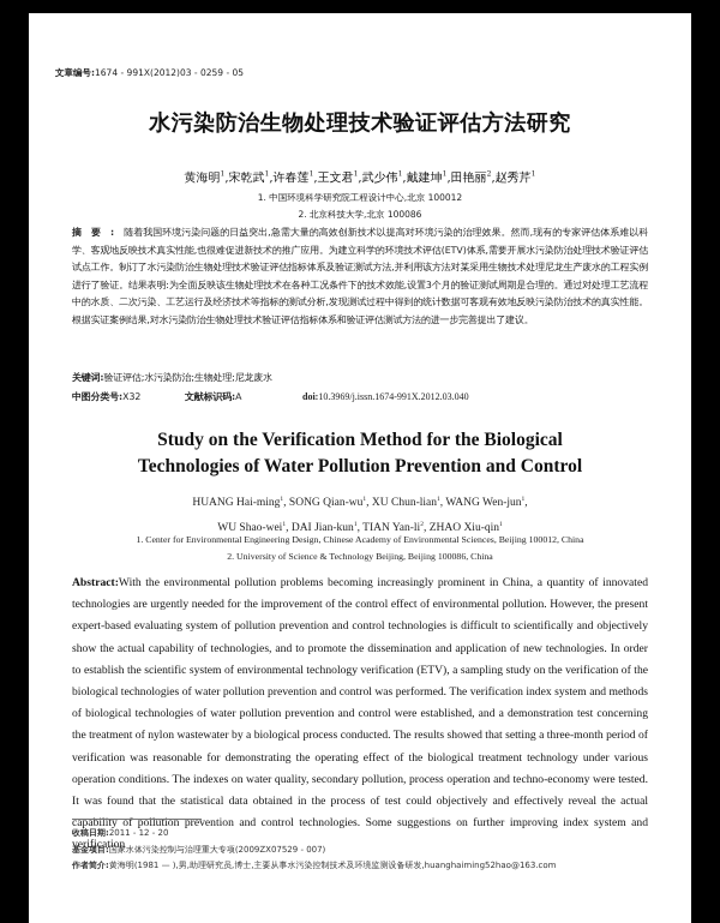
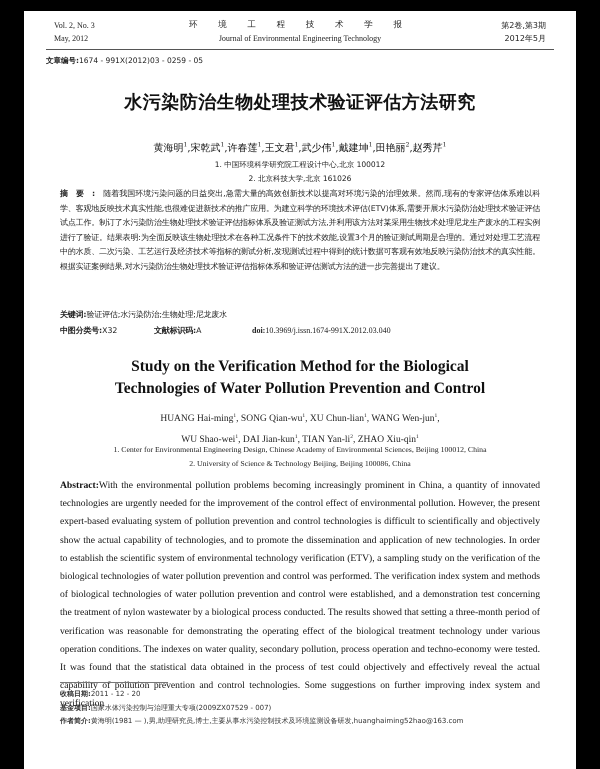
+ Vol. 2, No. 3
+ May, 2012
+ 环 境 工 程 技 术 学 报
+ Journal of Environmental Engineering Technology
+ 第2卷,第3期
+ 2012年5月
  文章编号:1674 - 991X(2012)03 - 0259 - 05
  水污染防治生物处理技术验证评估方法研究
  黄海明 ,宋乾武 ,许春莲 ,王文君 ,武少伟 ,戴建坤 ,田艳丽 ,赵秀芹
  1. 中国环境科学研究院工程设计中心,北京 100012
- 2. 北京科技大学,北京 100086
+ 2. 北京科技大学,北京 161026
  摘要:随着我国环境污染问题的日益突出,急需大量的高效创新技术以提高对环境污染的治理效果。然而,现有的专家评估体系难以科学、客观地反映技术真实性能,也很难促进新技术的推广应用。为建立科学的环境技术评估(ETV)体系,需要开展水污染防治处理技术验证评估试点工作。制订了水污染防治生物处理技术验证评估指标体系及验证测试方法,并利用该方法对某采用生物技术处理尼龙生产废水的工程实例进行了验证。结果表明:为全面反映该生物处理技术在各种工况条件下的技术效能,设置3个月的验证测试周期是合理的。通过对处理工艺流程中的水质、二次污染、工艺运行及经济技术等指标的测试分析,发现测试过程中得到的统计数据可客观有效地反映污染防治技术的真实性能。根据实证案例结果,对水污染防治生物处理技术验证评估指标体系和验证评估测试方法的进一步完善提出了建议。
  关键词:验证评估;水污染防治;生物处理;尼龙废水
  中图分类号:X32
  文献标识码:A
  doi:10.3969/j.issn.1674-991X.2012.03.040
  Study on the Verification Method for the Biological
  Technologies of Water Pollution Prevention and Control
  HUANG Hai-ming , SONG Qian-wu , XU Chun-lian , WANG Wen-jun ,
  WU Shao-wei , DAI Jian-kun , TIAN Yan-li , ZHAO Xiu-qin
  1. Center for Environmental Engineering Design, Chinese Academy of Environmental Sciences, Beijing 100012, China
  2. University of Science & Technology Beijing, Beijing 100086, China
  Abstract:With the environmental pollution problems becoming increasingly prominent in China, a quantity of innovated technologies are urgently needed for the improvement of the control effect of environmental pollution. However, the present expert-based evaluating system of pollution prevention and control technologies is difficult to scientifically and objectively show the actual capability of technologies, and to promote the dissemination and application of new technologies. In order to establish the scientific system of environmental technology verification (ETV), a sampling study on the verification of the biological technologies of water pollution prevention and control was performed. The verification index system and methods of biological technologies of water pollution prevention and control were established, and a demonstration test concerning the treatment of nylon wastewater by a biological process conducted. The results showed that setting a three-month period of verification was reasonable for demonstrating the operating effect of the biological treatment technology under various operation conditions. The indexes on water quality, secondary pollution, process operation and techno-economy were tested. It was found that the statistical data obtained in the process of test could objectively and effectively reveal the actual capability of pollution prevention and control technologies. Some suggestions on further improving index system and verification
  收稿日期:2011 - 12 - 20
  基金项目:国家水体污染控制与治理重大专项(2009ZX07529 - 007)
  作者简介:黄海明(1981 — ),男,助理研究员,博士,主要从事水污染控制技术及环境监测设备研发,huanghaiming52hao@163.com
